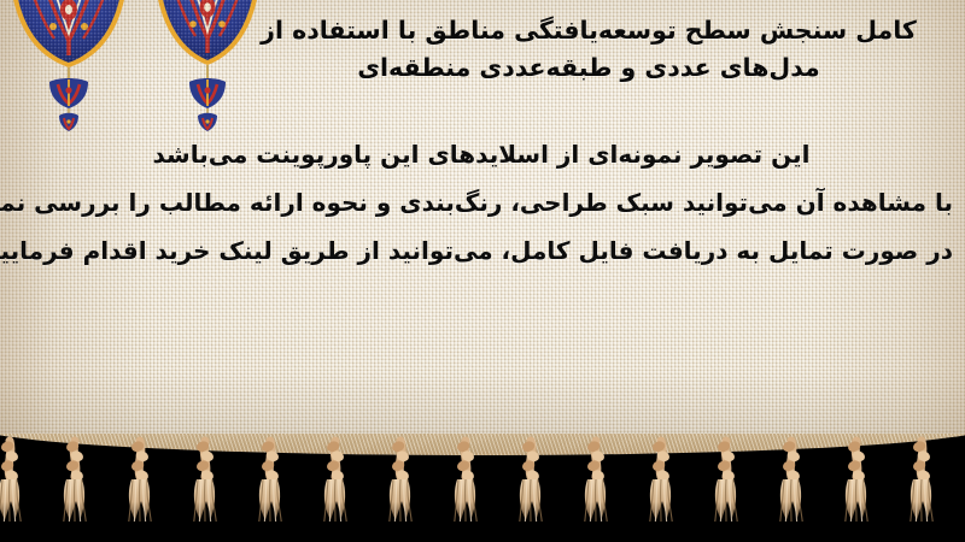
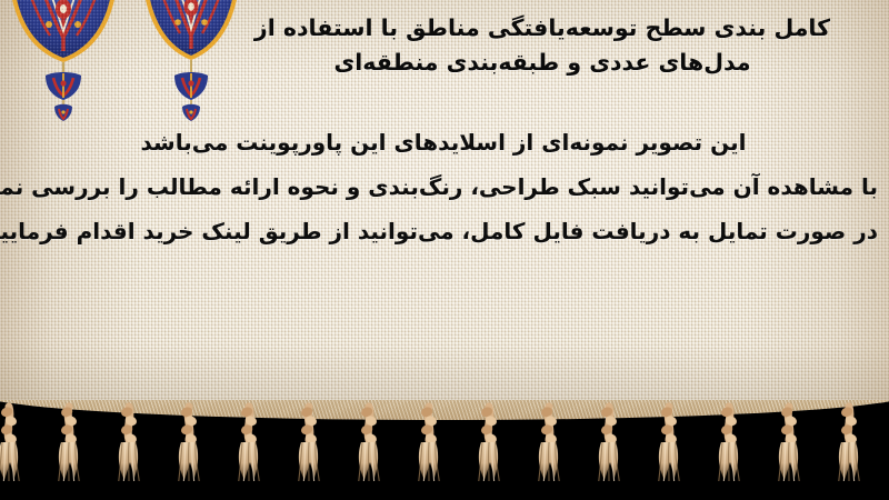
- کامل سنجش سطح توسعه‌یافتگی مناطق با استفاده از
+ کامل بندی سطح توسعه‌یافتگی مناطق با استفاده از
- مدل‌های عددی و طبقه‌عددی منطقه‌ای
+ مدل‌های عددی و طبقه‌بندی منطقه‌ای
  این تصویر نمونه‌ای از اسلایدهای این پاورپوینت می‌باشد
  با مشاهده آن می‌توانید سبک طراحی، رنگ‌بندی و نحوه ارائه مطالب را بررسی نم
  در صورت تمایل به دریافت فایل کامل، می‌توانید از طریق لینک خرید اقدام فرمایی
